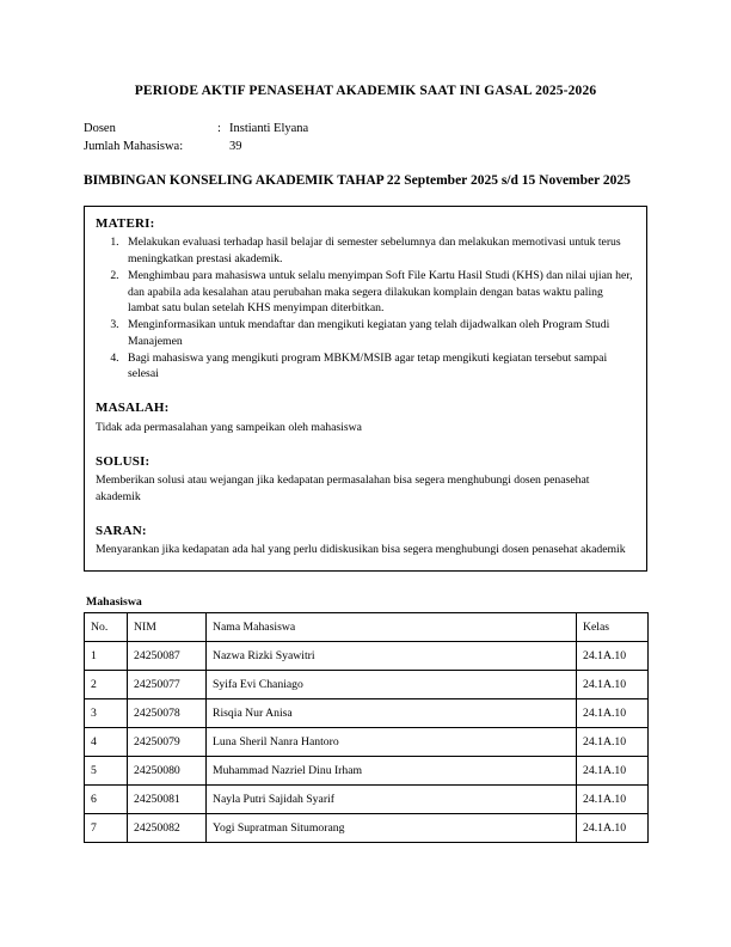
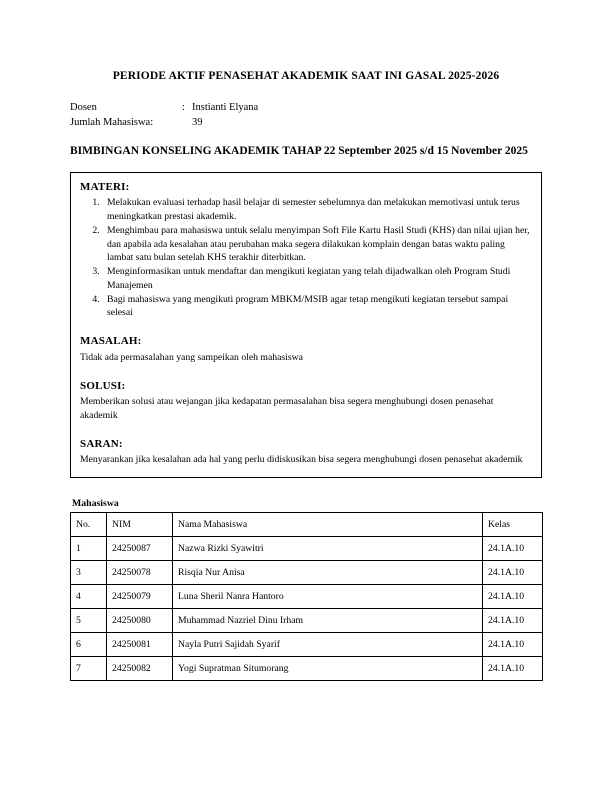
  PERIODE AKTIF PENASEHAT AKADEMIK SAAT INI GASAL 2025-2026
  Dosen
  :
  Instianti Elyana
  Jumlah Mahasiswa:
  39
  BIMBINGAN KONSELING AKADEMIK TAHAP 22 September 2025 s/d 15 November 2025
  MATERI:
  Melakukan evaluasi terhadap hasil belajar di semester sebelumnya dan melakukan memotivasi untuk terus meningkatkan prestasi akademik.
- Menghimbau para mahasiswa untuk selalu menyimpan Soft File Kartu Hasil Studi (KHS) dan nilai ujian her, dan apabila ada kesalahan atau perubahan maka segera dilakukan komplain dengan batas waktu paling lambat satu bulan setelah KHS menyimpan diterbitkan.
+ Menghimbau para mahasiswa untuk selalu menyimpan Soft File Kartu Hasil Studi (KHS) dan nilai ujian her, dan apabila ada kesalahan atau perubahan maka segera dilakukan komplain dengan batas waktu paling lambat satu bulan setelah KHS terakhir diterbitkan.
  Menginformasikan untuk mendaftar dan mengikuti kegiatan yang telah dijadwalkan oleh Program Studi Manajemen
  Bagi mahasiswa yang mengikuti program MBKM/MSIB agar tetap mengikuti kegiatan tersebut sampai selesai
  MASALAH:
  Tidak ada permasalahan yang sampeikan oleh mahasiswa
  SOLUSI:
  Memberikan solusi atau wejangan jika kedapatan permasalahan bisa segera menghubungi dosen penasehat akademik
  SARAN:
- Menyarankan jika kedapatan ada hal yang perlu didiskusikan bisa segera menghubungi dosen penasehat akademik
+ Menyarankan jika kesalahan ada hal yang perlu didiskusikan bisa segera menghubungi dosen penasehat akademik
  Mahasiswa
  No.	NIM	Nama Mahasiswa	Kelas
  1	24250087	Nazwa Rizki Syawitri	24.1A.10
- 2	24250077	Syifa Evi Chaniago	24.1A.10
  3	24250078	Risqia Nur Anisa	24.1A.10
  4	24250079	Luna Sheril Nanra Hantoro	24.1A.10
  5	24250080	Muhammad Nazriel Dinu Irham	24.1A.10
  6	24250081	Nayla Putri Sajidah Syarif	24.1A.10
  7	24250082	Yogi Supratman Situmorang	24.1A.10
